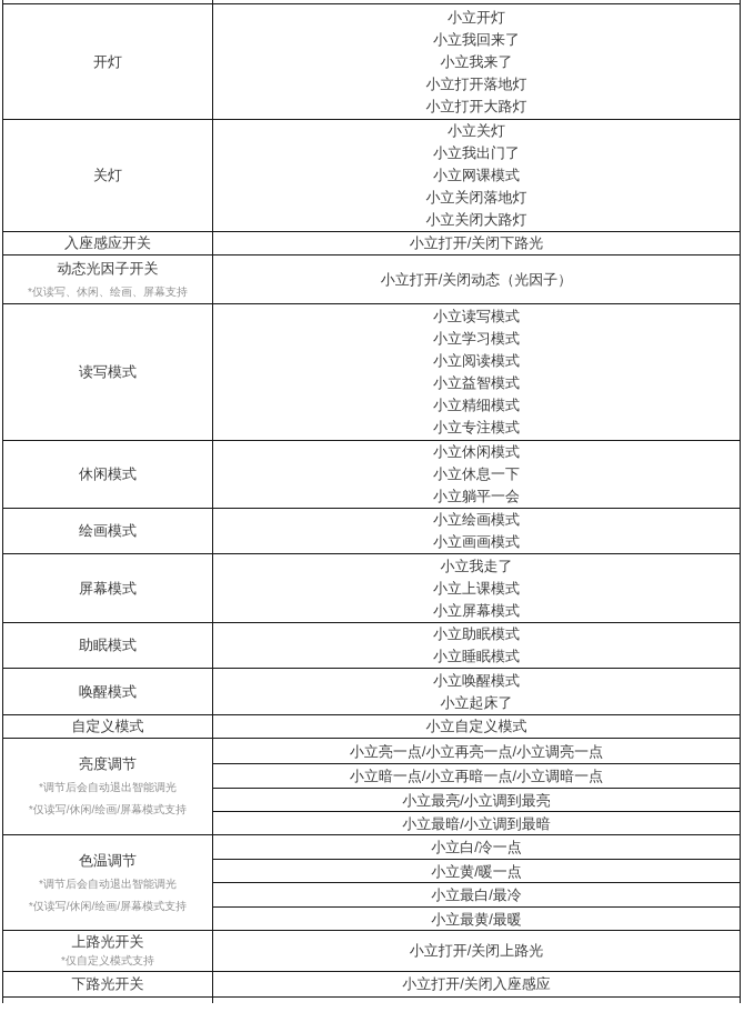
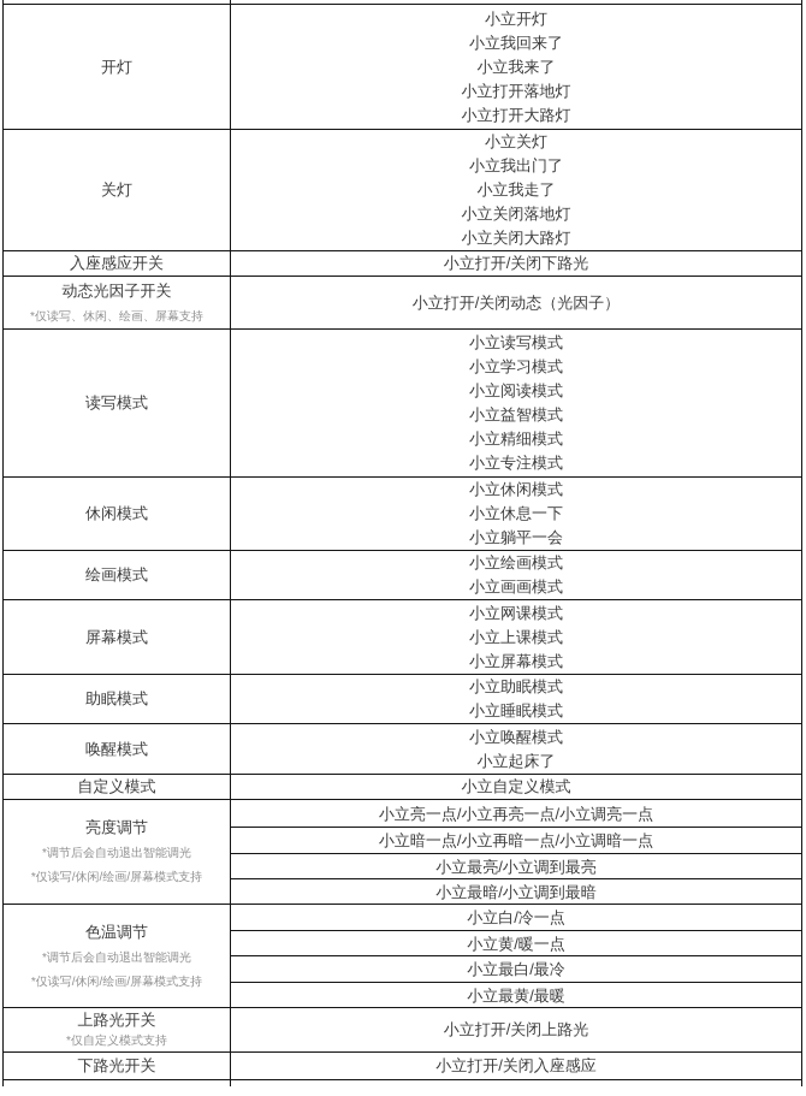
  开灯	小立开灯 小立我回来了 小立我来了 小立打开落地灯 小立打开大路灯
- 关灯	小立关灯 小立我出门了 小立网课模式 小立关闭落地灯 小立关闭大路灯
+ 关灯	小立关灯 小立我出门了 小立我走了 小立关闭落地灯 小立关闭大路灯
  入座感应开关	小立打开/关闭下路光
  动态光因子开关 *仅读写、休闲、绘画、屏幕支持	小立打开/关闭动态（光因子）
  读写模式	小立读写模式 小立学习模式 小立阅读模式 小立益智模式 小立精细模式 小立专注模式
  休闲模式	小立休闲模式 小立休息一下 小立躺平一会
  绘画模式	小立绘画模式 小立画画模式
- 屏幕模式	小立我走了 小立上课模式 小立屏幕模式
+ 屏幕模式	小立网课模式 小立上课模式 小立屏幕模式
  助眠模式	小立助眠模式 小立睡眠模式
  唤醒模式	小立唤醒模式 小立起床了
  自定义模式	小立自定义模式
  亮度调节 *调节后会自动退出智能调光 *仅读写/休闲/绘画/屏幕模式支持	小立亮一点/小立再亮一点/小立调亮一点
  小立暗一点/小立再暗一点/小立调暗一点
  小立最亮/小立调到最亮
  小立最暗/小立调到最暗
  色温调节 *调节后会自动退出智能调光 *仅读写/休闲/绘画/屏幕模式支持	小立白/冷一点
  小立黄/暖一点
  小立最白/最冷
  小立最黄/最暖
  上路光开关 *仅自定义模式支持	小立打开/关闭上路光
  下路光开关	小立打开/关闭入座感应
